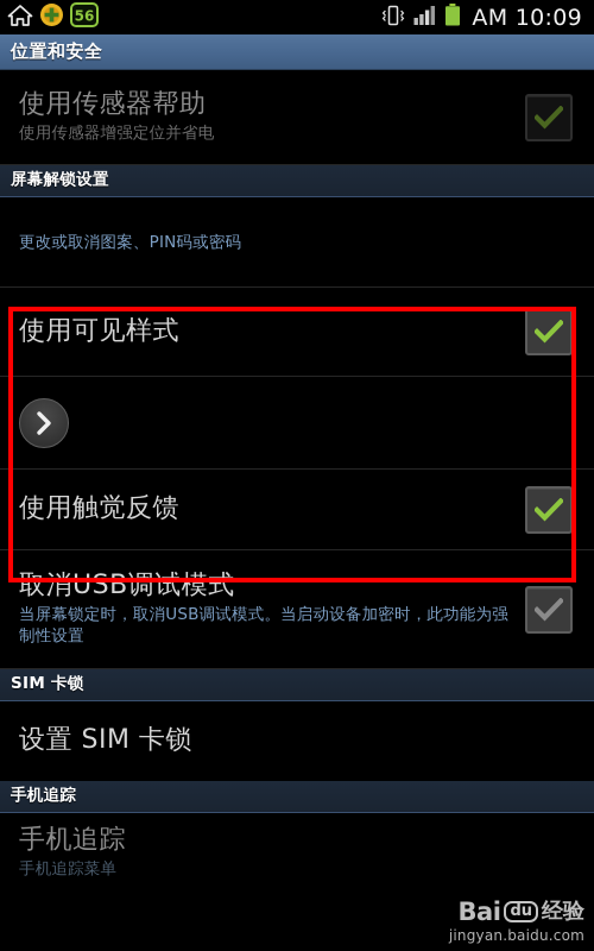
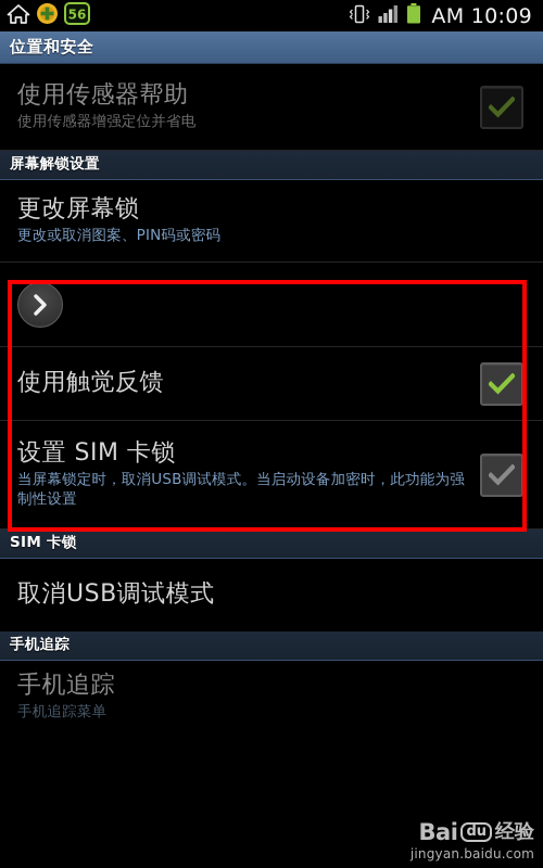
  56
  AM 10:09
  位置和安全
  使用传感器帮助
  使用传感器增强定位并省电
  屏幕解锁设置
+ 更改屏幕锁
  更改或取消图案、PIN码或密码
- 使用可见样式
  使用触觉反馈
- 取消USB调试模式
+ 设置 SIM 卡锁
  当屏幕锁定时，取消USB调试模式。当启动设备加密时，此功能为强制性设置
  SIM 卡锁
- 设置 SIM 卡锁
+ 取消USB调试模式
  手机追踪
  手机追踪
  手机追踪菜单
  Bai
  du
  经验
  jingyan.baidu.com
